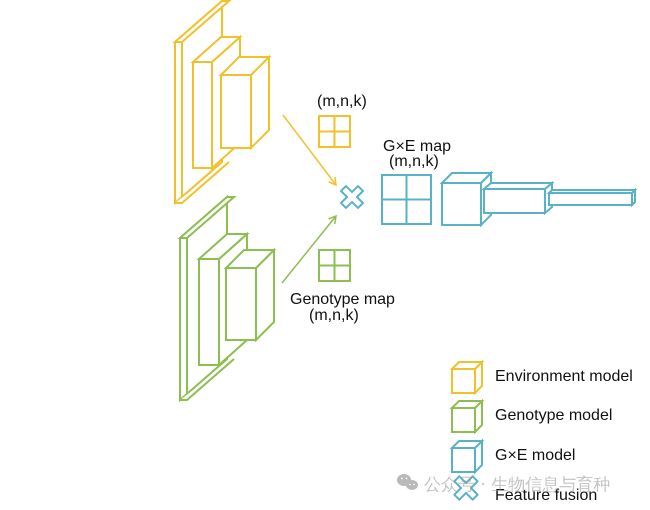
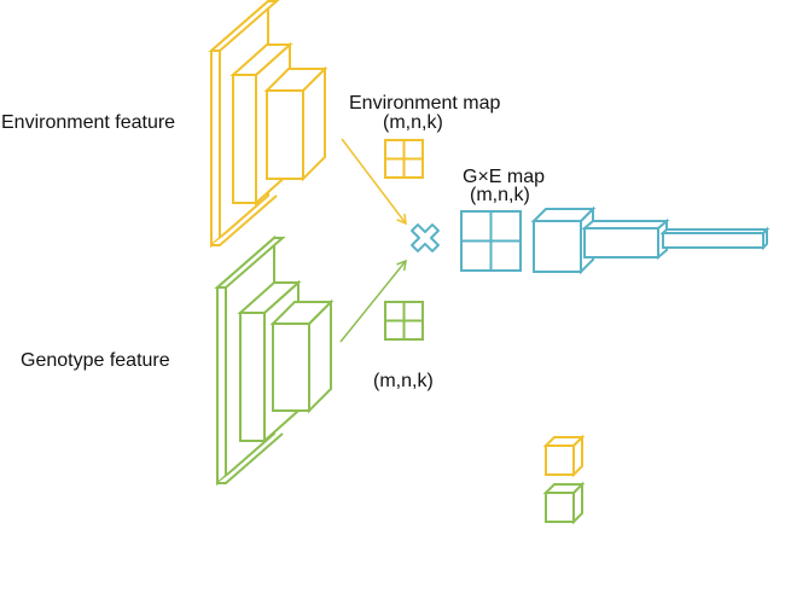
+ Environment feature
+ Genotype feature
+ Environment map
  (m,n,k)
  G×E map
  (m,n,k)
- Genotype map
  (m,n,k)
- Environment model
- Genotype model
- G×E model
- Feature fusion
- 公众号 · 生物信息与育种
